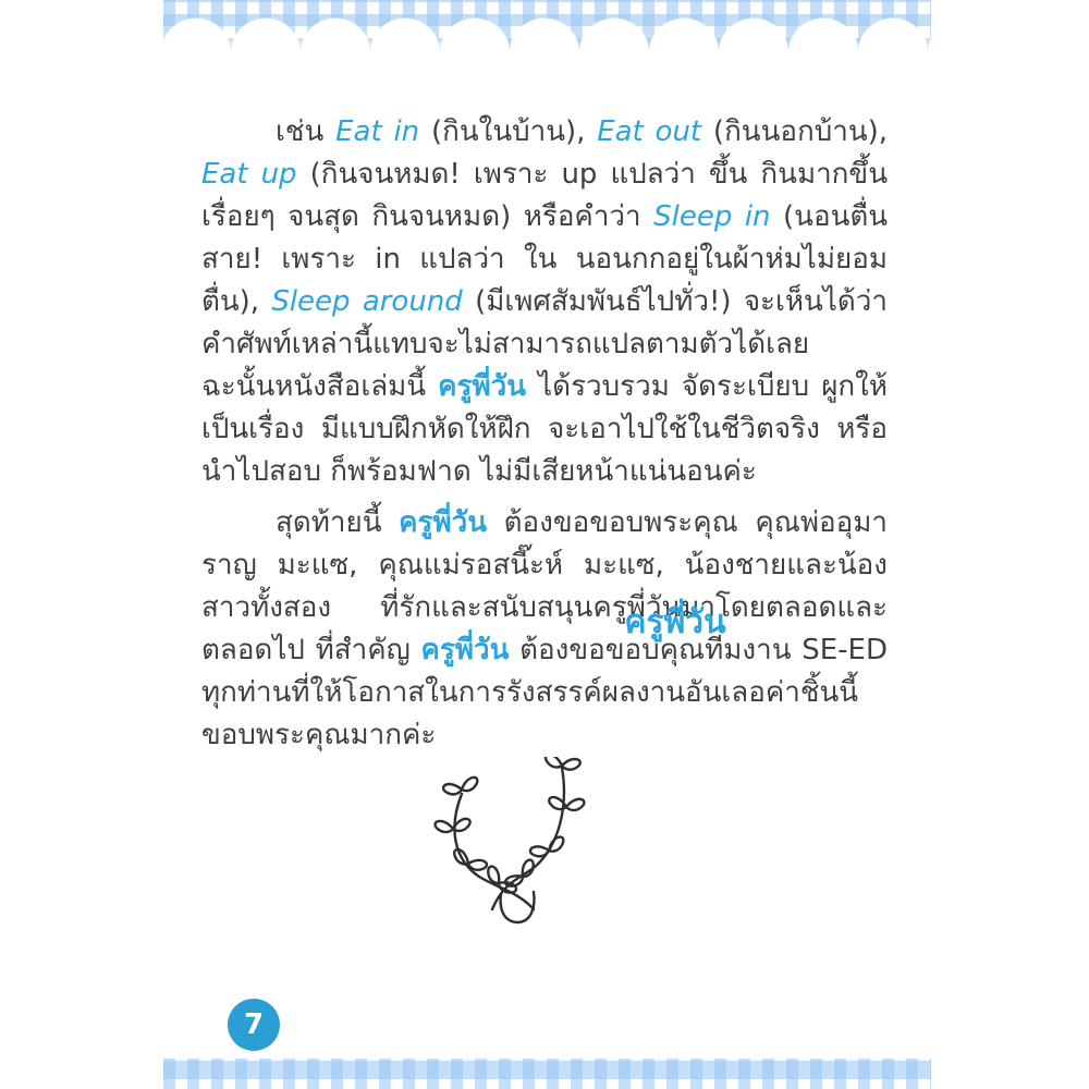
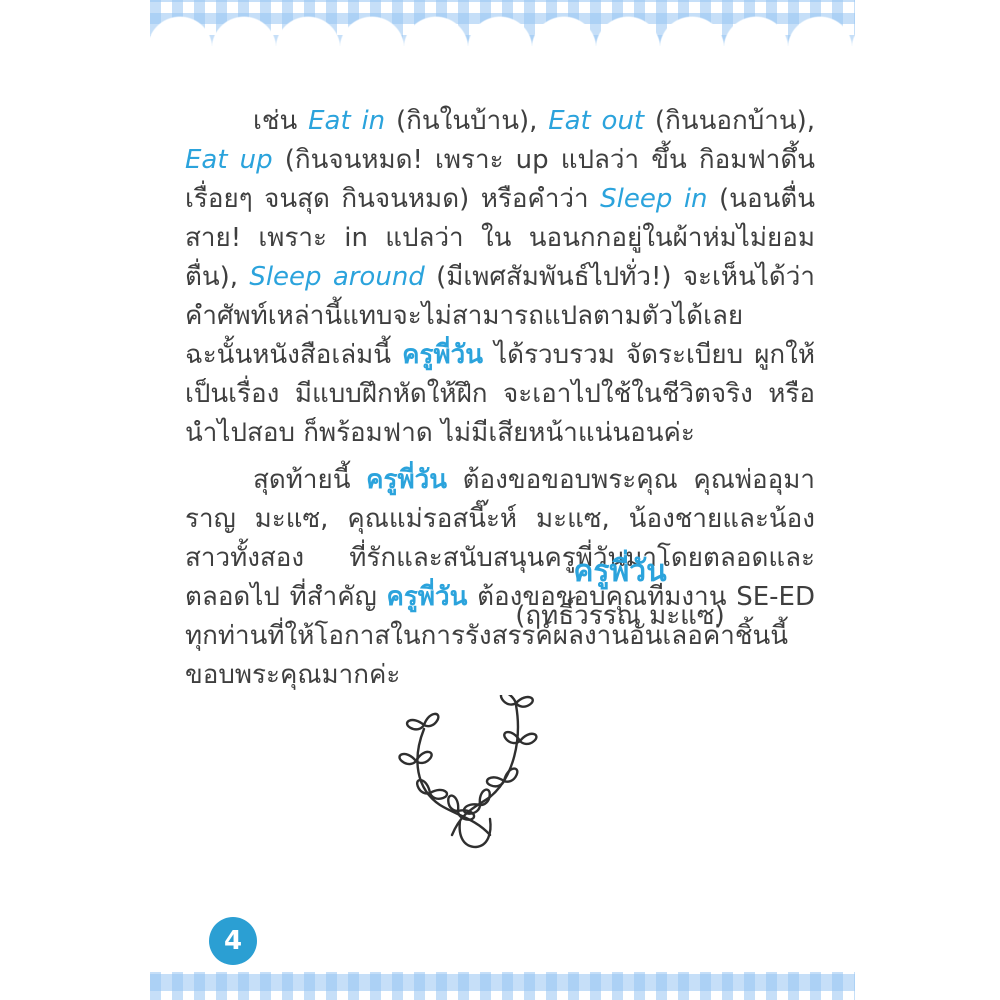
- เช่น Eat in (กินในบ้าน), Eat out (กินนอกบ้าน), Eat up (กินจนหมด! เพราะ up แปลว่า ขึ้น กินมากขึ้นเรื่อยๆ จนสุด กินจนหมด) หรือคำว่า Sleep in (นอนตื่นสาย! เพราะ in แปลว่า ใน นอนกกอยู่ในผ้าห่มไม่ยอมตื่น), Sleep around (มีเพศสัมพันธ์ไปทั่ว!) จะเห็นได้ว่าคำศัพท์เหล่านี้แทบจะไม่สามารถแปลตามตัวได้เลย ฉะนั้นหนังสือเล่มนี้ ครูพี่วัน ได้รวบรวม จัดระเบียบ ผูกให้เป็นเรื่อง มีแบบฝึกหัดให้ฝึก จะเอาไปใช้ในชีวิตจริง หรือนำไปสอบ ก็พร้อมฟาด ไม่มีเสียหน้าแน่นอนค่ะ
+ เช่น Eat in (กินในบ้าน), Eat out (กินนอกบ้าน), Eat up (กินจนหมด! เพราะ up แปลว่า ขึ้น กิอมฟาดึ้นเรื่อยๆ จนสุด กินจนหมด) หรือคำว่า Sleep in (นอนตื่นสาย! เพราะ in แปลว่า ใน นอนกกอยู่ในผ้าห่มไม่ยอมตื่น), Sleep around (มีเพศสัมพันธ์ไปทั่ว!) จะเห็นได้ว่าคำศัพท์เหล่านี้แทบจะไม่สามารถแปลตามตัวได้เลย ฉะนั้นหนังสือเล่มนี้ ครูพี่วัน ได้รวบรวม จัดระเบียบ ผูกให้เป็นเรื่อง มีแบบฝึกหัดให้ฝึก จะเอาไปใช้ในชีวิตจริง หรือนำไปสอบ ก็พร้อมฟาด ไม่มีเสียหน้าแน่นอนค่ะ
  สุดท้ายนี้ ครูพี่วัน ต้องขอขอบพระคุณ คุณพ่ออุมาราญ มะแซ, คุณแม่รอสนี๊ะห์ มะแซ, น้องชายและน้องสาวทั้งสอง ที่รักและสนับสนุนครูพี่วันมาโดยตลอดและตลอดไป ที่สำคัญ ครูพี่วัน ต้องขอขอบคุณทีมงาน SE-ED ทุกท่านที่ให้โอกาสในการรังสรรค์ผลงานอันเลอค่าชิ้นนี้ ขอบพระคุณมากค่ะ
  ครูพี่วัน
+ (ฤทธิ์วรรณ มะแซ)
- 7
+ 4
